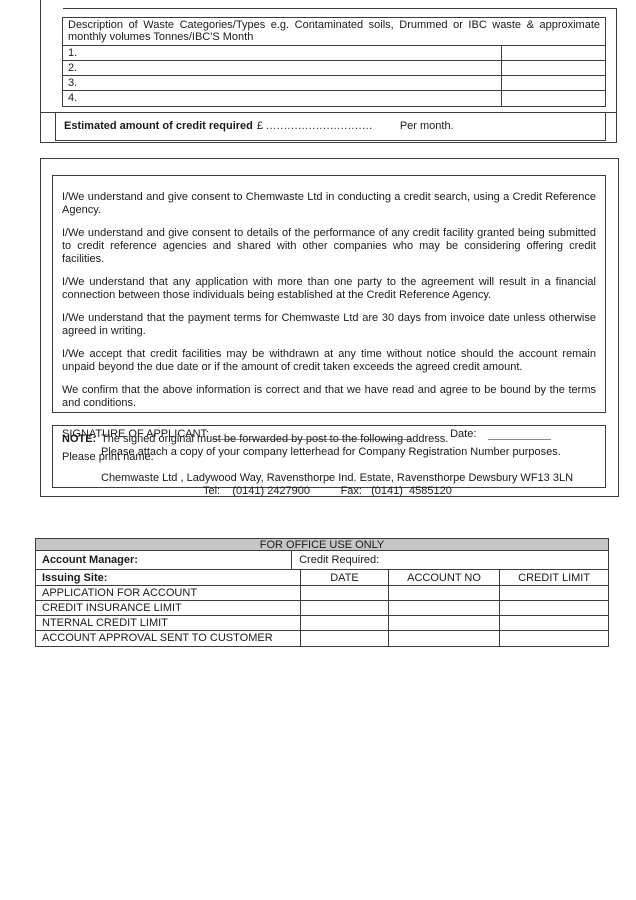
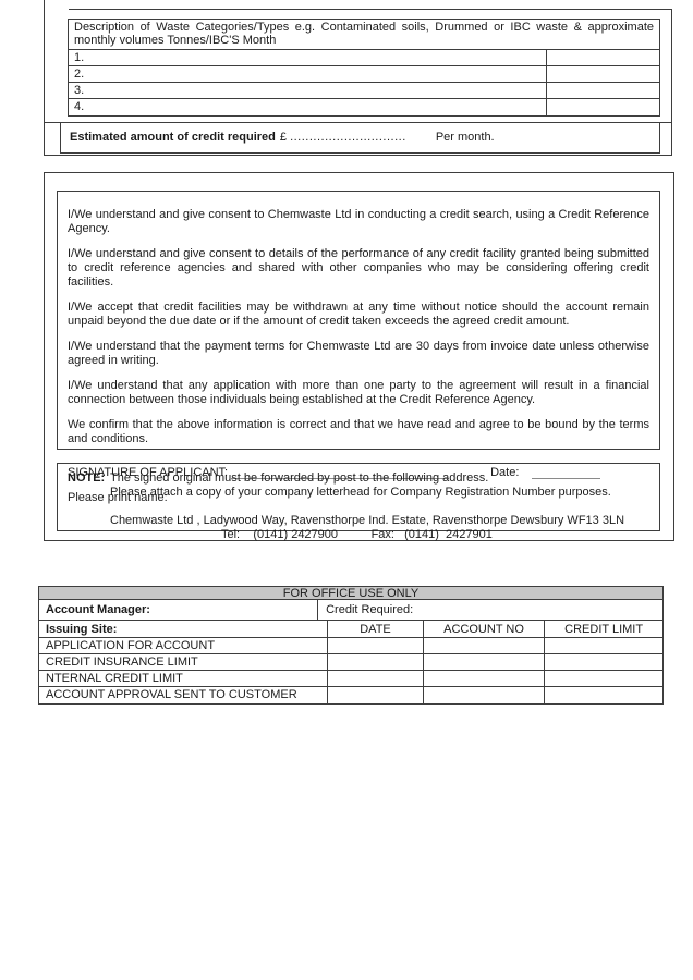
  Description of Waste Categories/Types e.g. Contaminated soils, Drummed or IBC waste & approximate monthly volumes Tonnes/IBC'S Month
  1.
  2.
  3.
  4.
  Estimated amount of credit required £ .............................. Per month.
  I/We understand and give consent to Chemwaste Ltd in conducting a credit search, using a Credit Reference Agency.
  I/We understand and give consent to details of the performance of any credit facility granted being submitted to credit reference agencies and shared with other companies who may be considering offering credit facilities.
- I/We understand that any application with more than one party to the agreement will result in a financial connection between those individuals being established at the Credit Reference Agency.
+ I/We accept that credit facilities may be withdrawn at any time without notice should the account remain unpaid beyond the due date or if the amount of credit taken exceeds the agreed credit amount.
  I/We understand that the payment terms for Chemwaste Ltd are 30 days from invoice date unless otherwise agreed in writing.
- I/We accept that credit facilities may be withdrawn at any time without notice should the account remain unpaid beyond the due date or if the amount of credit taken exceeds the agreed credit amount.
+ I/We understand that any application with more than one party to the agreement will result in a financial connection between those individuals being established at the Credit Reference Agency.
  We confirm that the above information is correct and that we have read and agree to be bound by the terms and conditions.
  SIGNATURE OF APPLICANT:
  Date:
  Please print name:
  NOTE:
  The signed original must be forwarded by post to the following address.
  Please attach a copy of your company letterhead for Company Registration Number purposes.
  Chemwaste Ltd , Ladywood Way, Ravensthorpe Ind. Estate, Ravensthorpe Dewsbury WF13 3LN
- Tel: (0141) 2427900 Fax: (0141) 4585120
+ Tel: (0141) 2427900 Fax: (0141) 2427901
  FOR OFFICE USE ONLY
  Account Manager:
  Credit Required:
  Issuing Site:
  DATE
  ACCOUNT NO
  CREDIT LIMIT
  APPLICATION FOR ACCOUNT
  CREDIT INSURANCE LIMIT
  NTERNAL CREDIT LIMIT
  ACCOUNT APPROVAL SENT TO CUSTOMER
